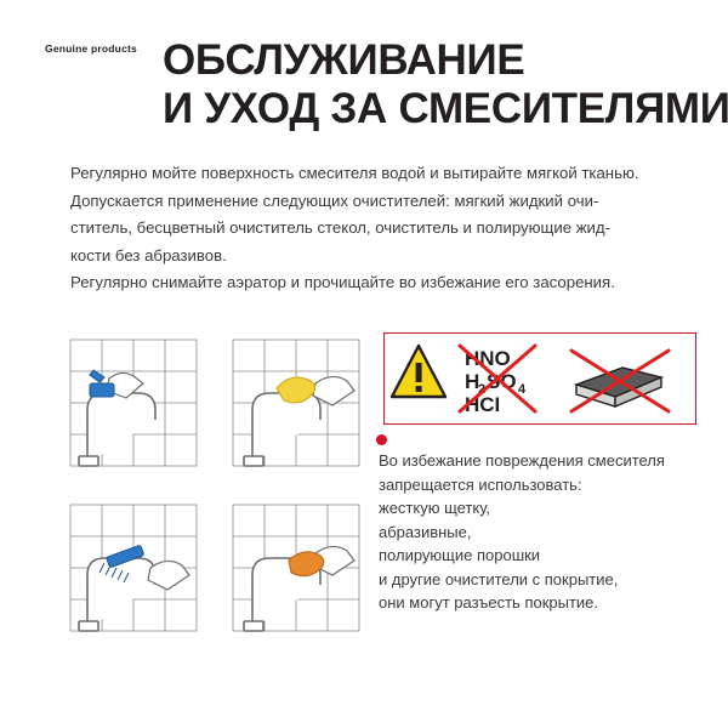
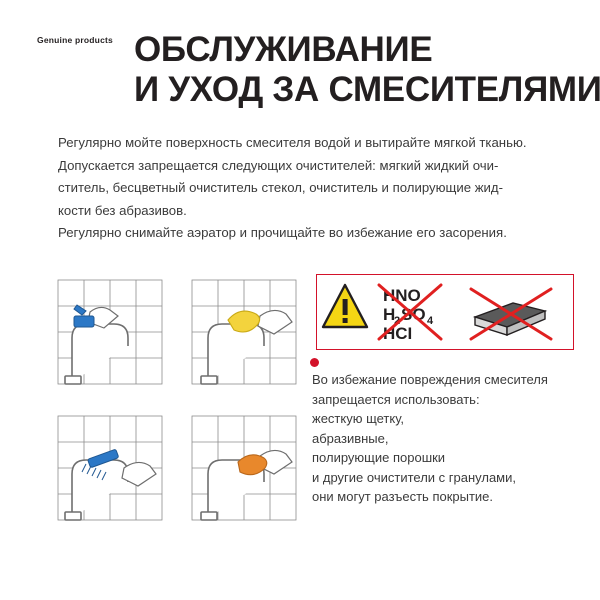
  Genuine products
  ОБСЛУЖИВАНИЕ
  И УХОД ЗА СМЕСИТЕЛЯМИ
  Регулярно мойте поверхность смесителя водой и вытирайте мягкой тканью.
- Допускается применение следующих очистителей: мягкий жидкий очи-
+ Допускается запрещается следующих очистителей: мягкий жидкий очи-
  ститель, бесцветный очиститель стекол, очиститель и полирующие жид-
  кости без абразивов.
  Регулярно снимайте аэратор и прочищайте во избежание его засорения.
  H
  2
  4
  HCI
  Во избежание повреждения смесителя
  запрещается использовать:
  жесткую щетку,
  абразивные,
  полирующие порошки
- и другие очистители с покрытие,
+ и другие очистители с гранулами,
  они могут разъесть покрытие.
